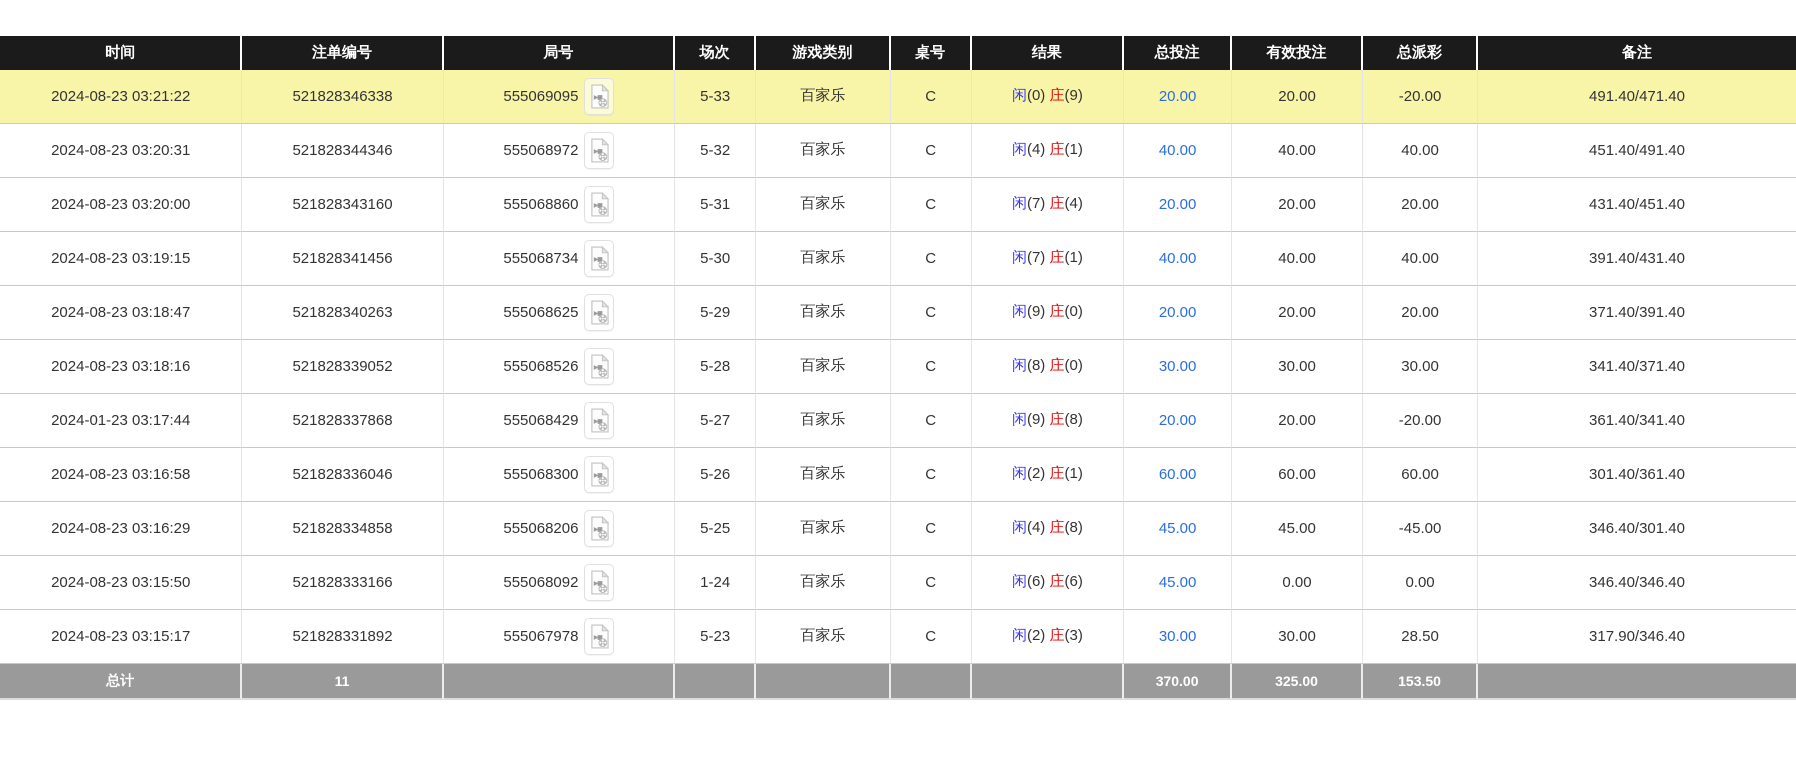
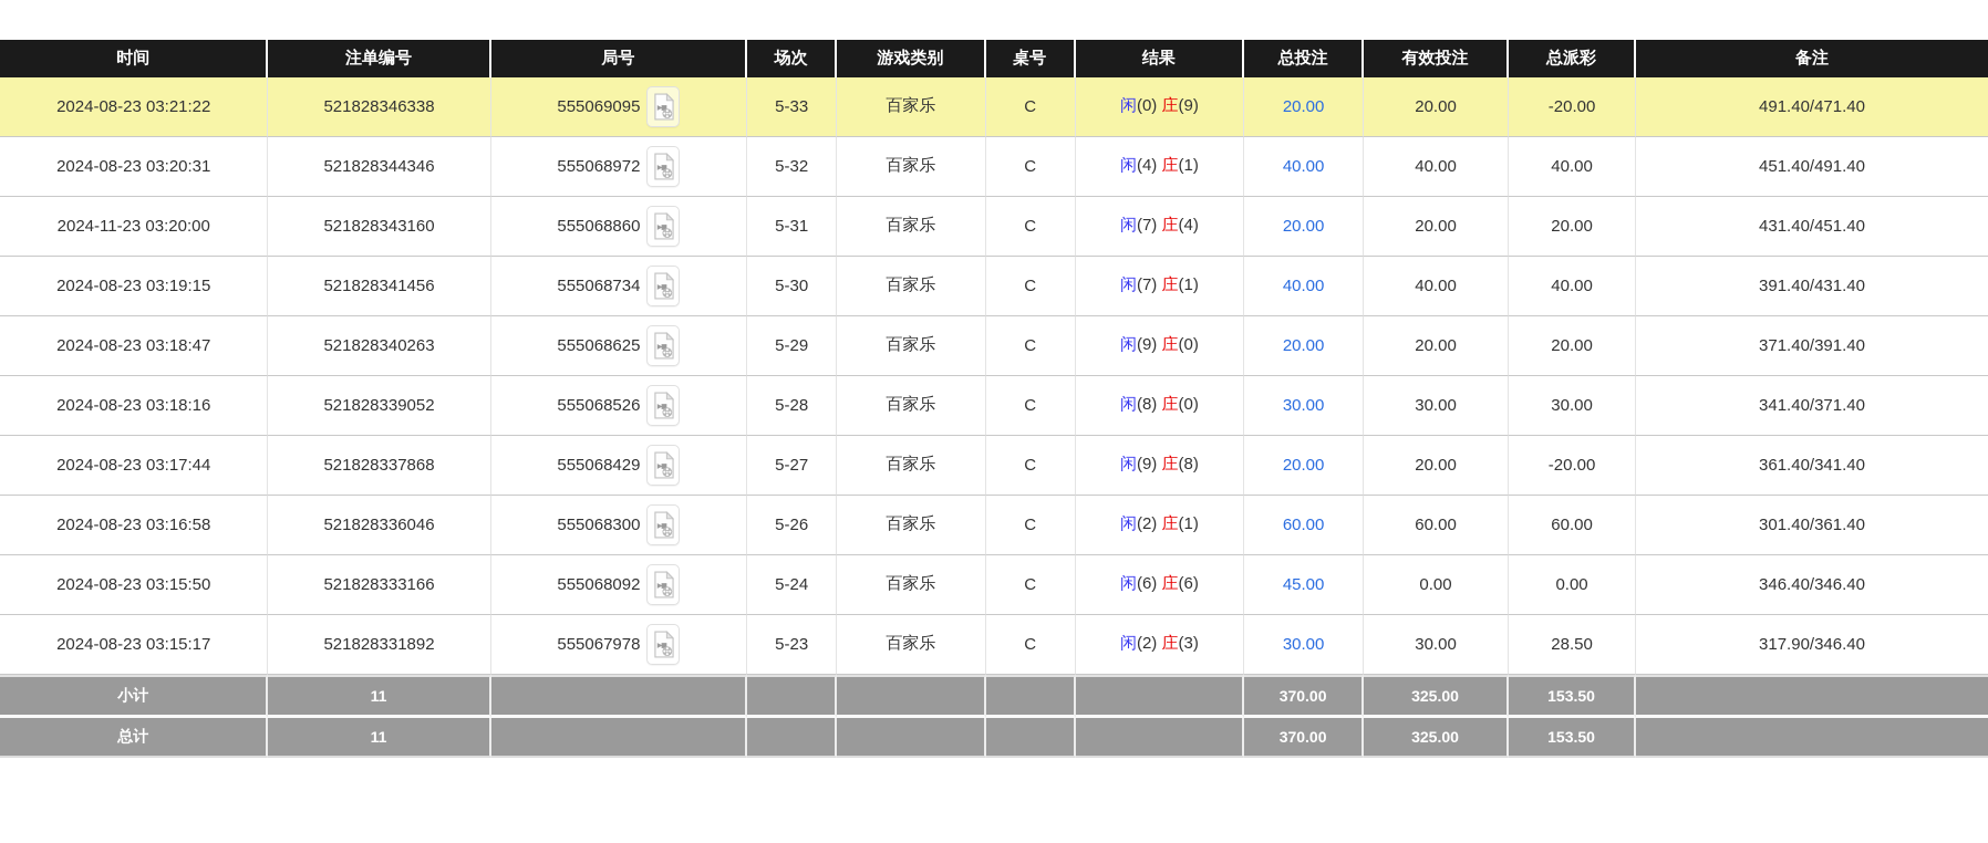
  时间	注单编号	局号	场次	游戏类别	桌号	结果	总投注	有效投注	总派彩	备注
  2024-08-23 03:21:22	521828346338	555069095	5-33	百家乐	C	闲(0) 庄(9)	20.00	20.00	-20.00	491.40/471.40
  2024-08-23 03:20:31	521828344346	555068972	5-32	百家乐	C	闲(4) 庄(1)	40.00	40.00	40.00	451.40/491.40
- 2024-08-23 03:20:00	521828343160	555068860	5-31	百家乐	C	闲(7) 庄(4)	20.00	20.00	20.00	431.40/451.40
+ 2024-11-23 03:20:00	521828343160	555068860	5-31	百家乐	C	闲(7) 庄(4)	20.00	20.00	20.00	431.40/451.40
  2024-08-23 03:19:15	521828341456	555068734	5-30	百家乐	C	闲(7) 庄(1)	40.00	40.00	40.00	391.40/431.40
  2024-08-23 03:18:47	521828340263	555068625	5-29	百家乐	C	闲(9) 庄(0)	20.00	20.00	20.00	371.40/391.40
  2024-08-23 03:18:16	521828339052	555068526	5-28	百家乐	C	闲(8) 庄(0)	30.00	30.00	30.00	341.40/371.40
- 2024-01-23 03:17:44	521828337868	555068429	5-27	百家乐	C	闲(9) 庄(8)	20.00	20.00	-20.00	361.40/341.40
+ 2024-08-23 03:17:44	521828337868	555068429	5-27	百家乐	C	闲(9) 庄(8)	20.00	20.00	-20.00	361.40/341.40
  2024-08-23 03:16:58	521828336046	555068300	5-26	百家乐	C	闲(2) 庄(1)	60.00	60.00	60.00	301.40/361.40
- 2024-08-23 03:16:29	521828334858	555068206	5-25	百家乐	C	闲(4) 庄(8)	45.00	45.00	-45.00	346.40/301.40
- 2024-08-23 03:15:50	521828333166	555068092	1-24	百家乐	C	闲(6) 庄(6)	45.00	0.00	0.00	346.40/346.40
+ 2024-08-23 03:15:50	521828333166	555068092	5-24	百家乐	C	闲(6) 庄(6)	45.00	0.00	0.00	346.40/346.40
  2024-08-23 03:15:17	521828331892	555067978	5-23	百家乐	C	闲(2) 庄(3)	30.00	30.00	28.50	317.90/346.40
+ 小计	11						370.00	325.00	153.50
  总计	11						370.00	325.00	153.50
